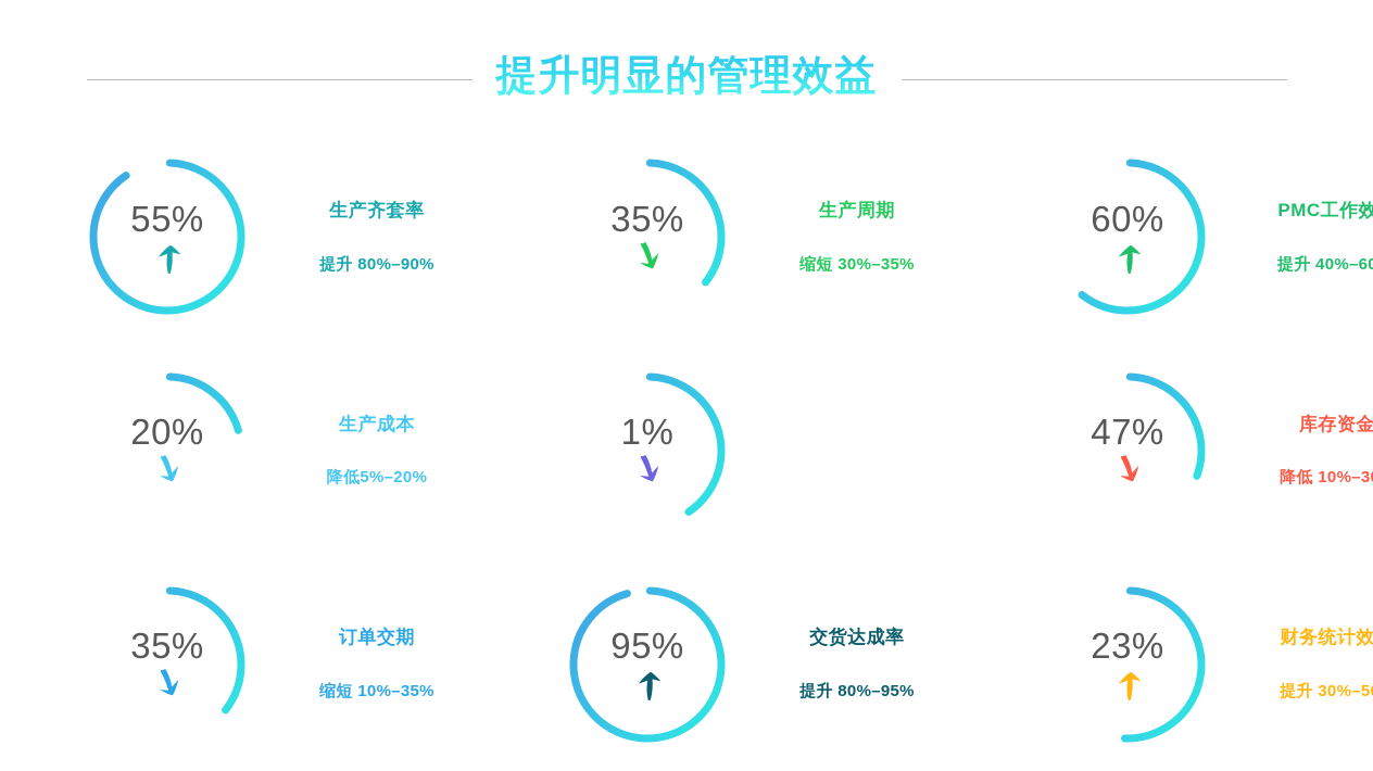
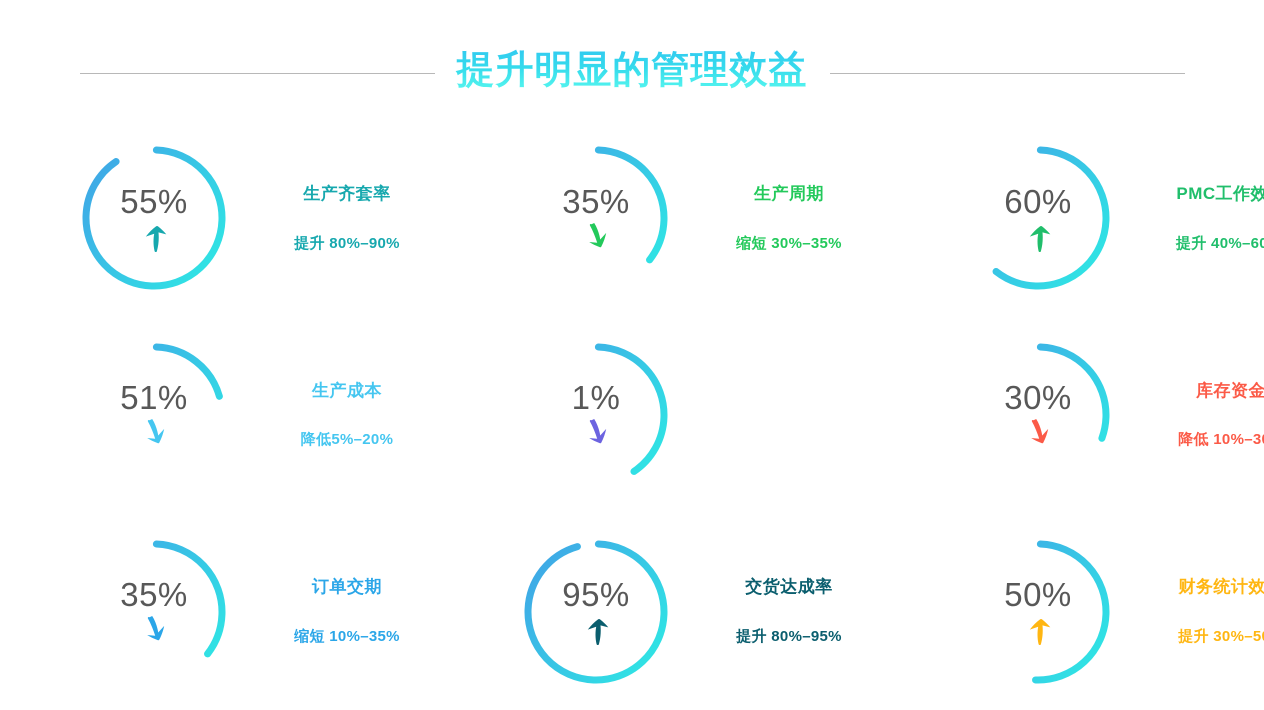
  提升明显的管理效益
  55%
  生产齐套率
  提升 80%–90%
  35%
  生产周期
  缩短 30%–35%
  60%
  PMC工作效
  提升 40%–6
- 20%
+ 51%
  生产成本
  降低5%–20%
  1%
- 47%
+ 30%
  库存资金
  降低 10%–3
  35%
  订单交期
  缩短 10%–35%
  95%
  交货达成率
  提升 80%–95%
- 23%
+ 50%
  财务统计效
  提升 30%–5
